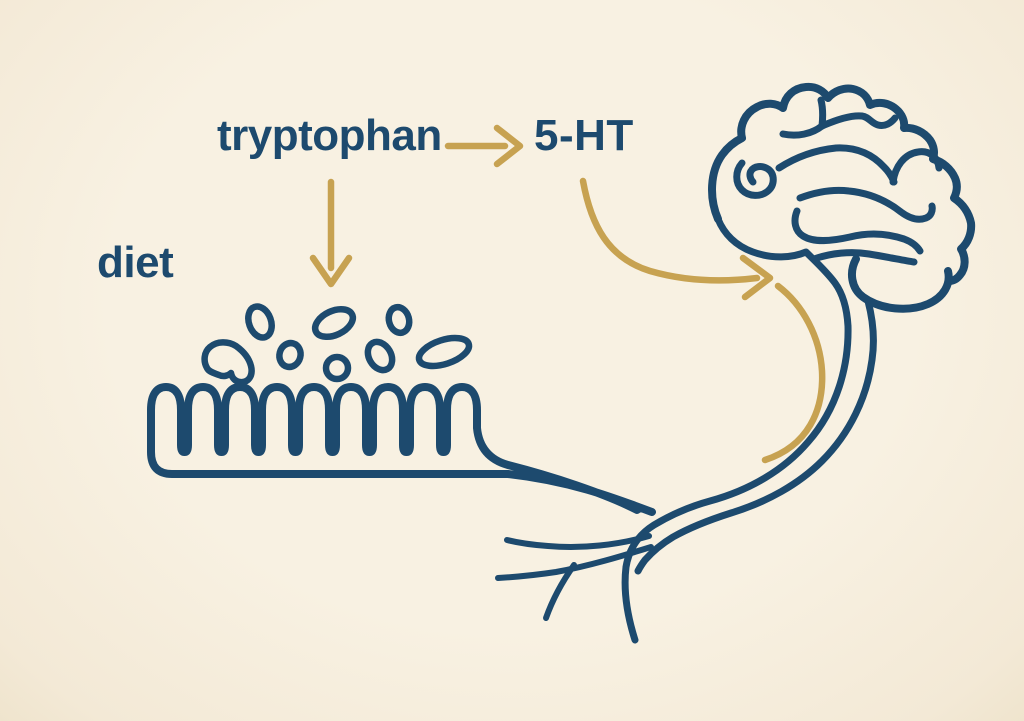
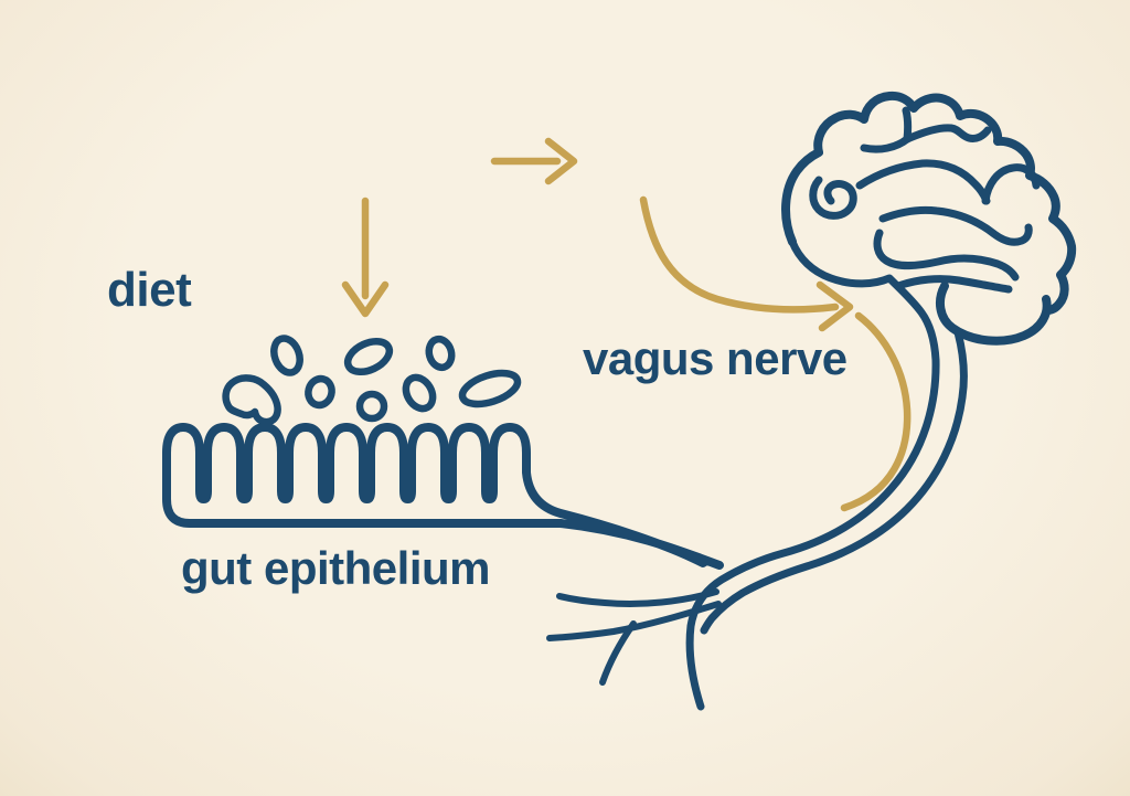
- tryptophan
- 5-HT
  diet
+ vagus nerve
+ gut epithelium
